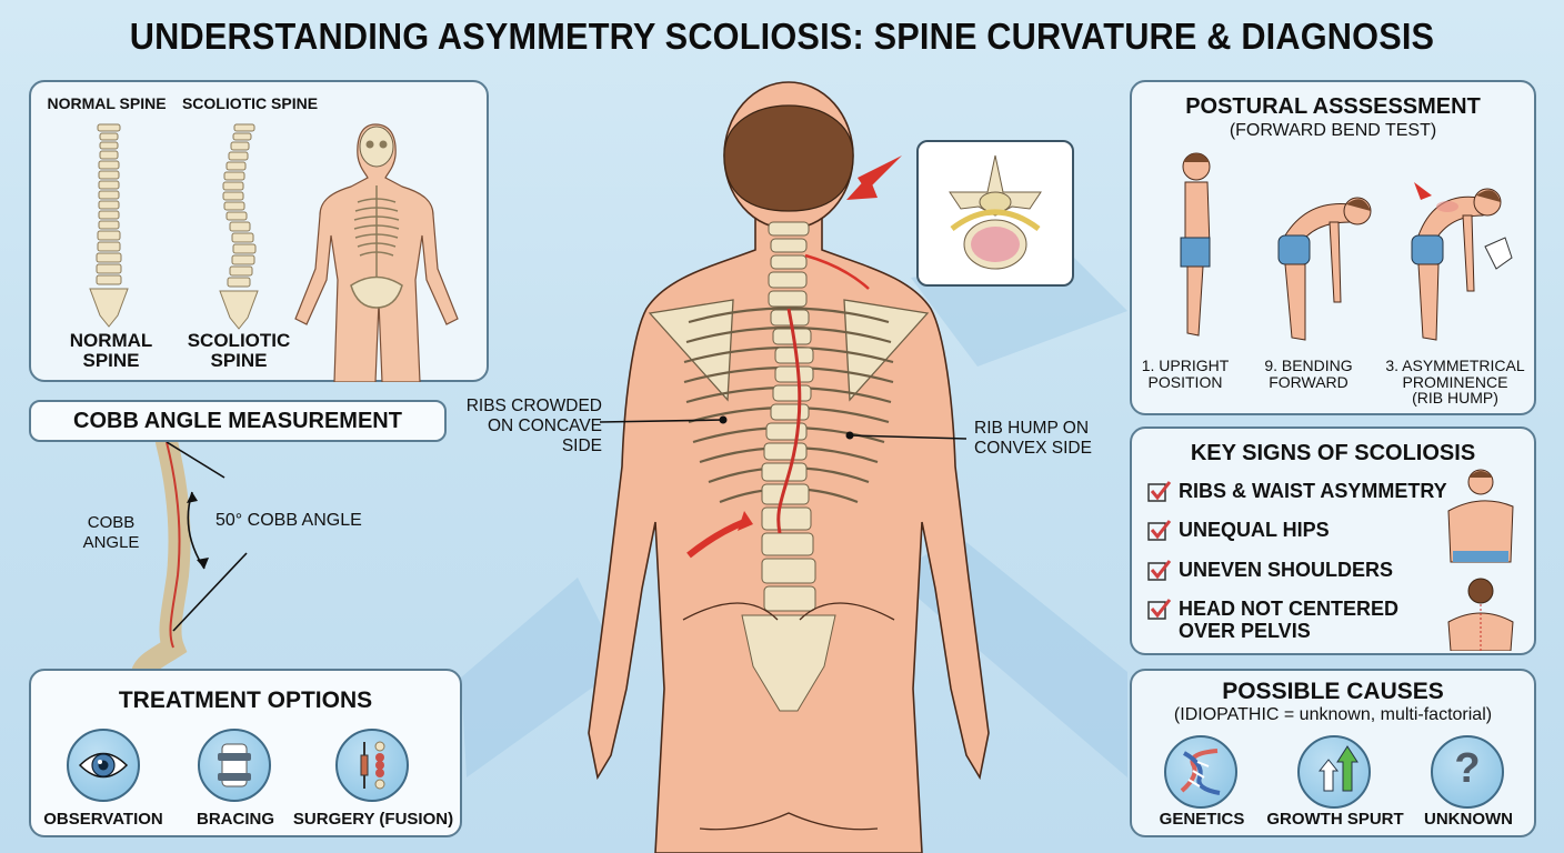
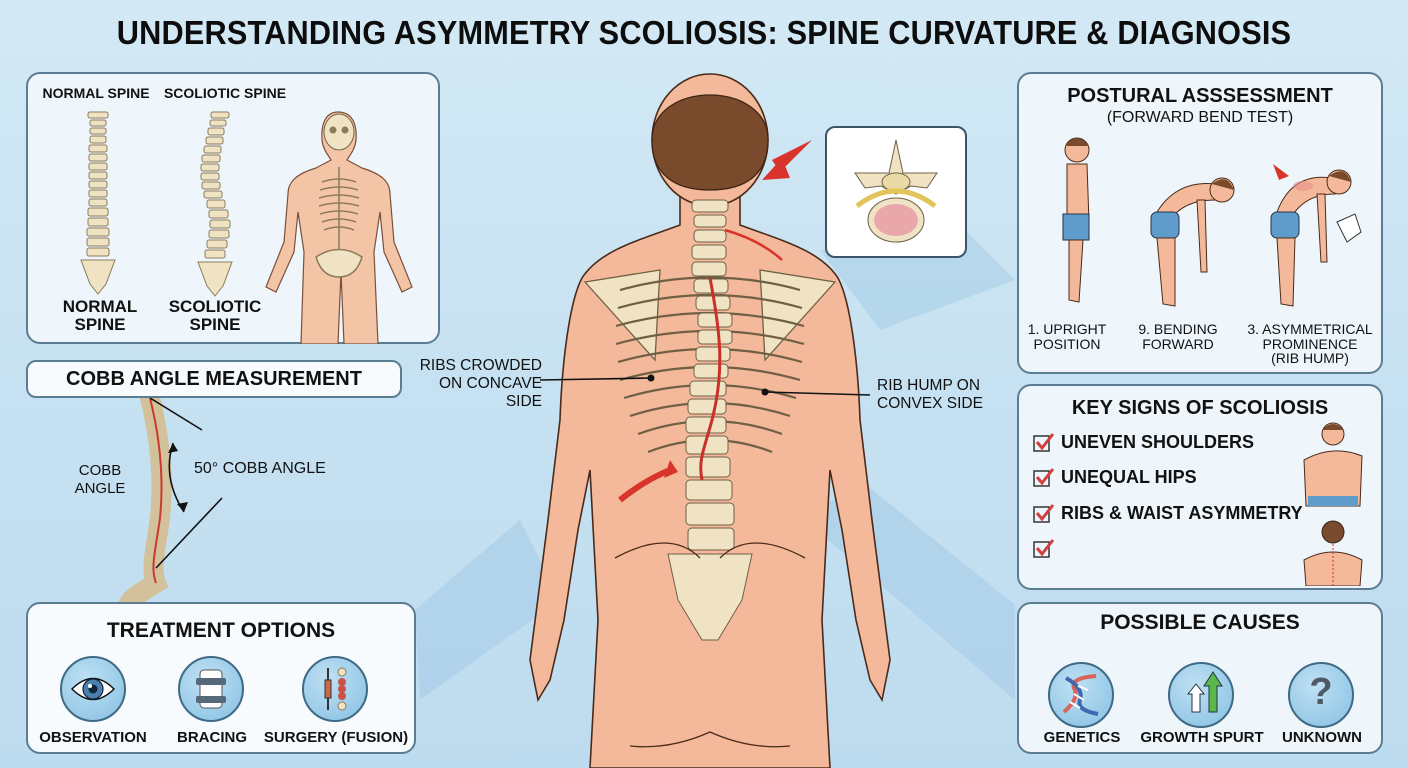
  UNDERSTANDING ASYMMETRY SCOLIOSIS: SPINE CURVATURE & DIAGNOSIS
  NORMAL SPINE
  SCOLIOTIC SPINE
  NORMAL
  SPINE
  SCOLIOTIC
  SPINE
  COBB ANGLE MEASUREMENT
  COBB
  ANGLE
  50° COBB ANGLE
  TREATMENT OPTIONS
  OBSERVATION
  BRACING
  SURGERY (FUSION)
  RIBS CROWDED
  ON CONCAVE
  SIDE
  RIB HUMP ON
  CONVEX SIDE
  POSTURAL ASSSESSMENT
  (FORWARD BEND TEST)
  1. UPRIGHT
  POSITION
  9. BENDING
  FORWARD
  3. ASYMMETRICAL
  PROMINENCE
  (RIB HUMP)
  KEY SIGNS OF SCOLIOSIS
- RIBS & WAIST ASYMMETRY
+ UNEVEN SHOULDERS
  UNEQUAL HIPS
- UNEVEN SHOULDERS
+ RIBS & WAIST ASYMMETRY
- HEAD NOT CENTERED
- OVER PELVIS
  POSSIBLE CAUSES
- (IDIOPATHIC = unknown, multi-factorial)
  ?
  GENETICS
  GROWTH SPURT
  UNKNOWN
